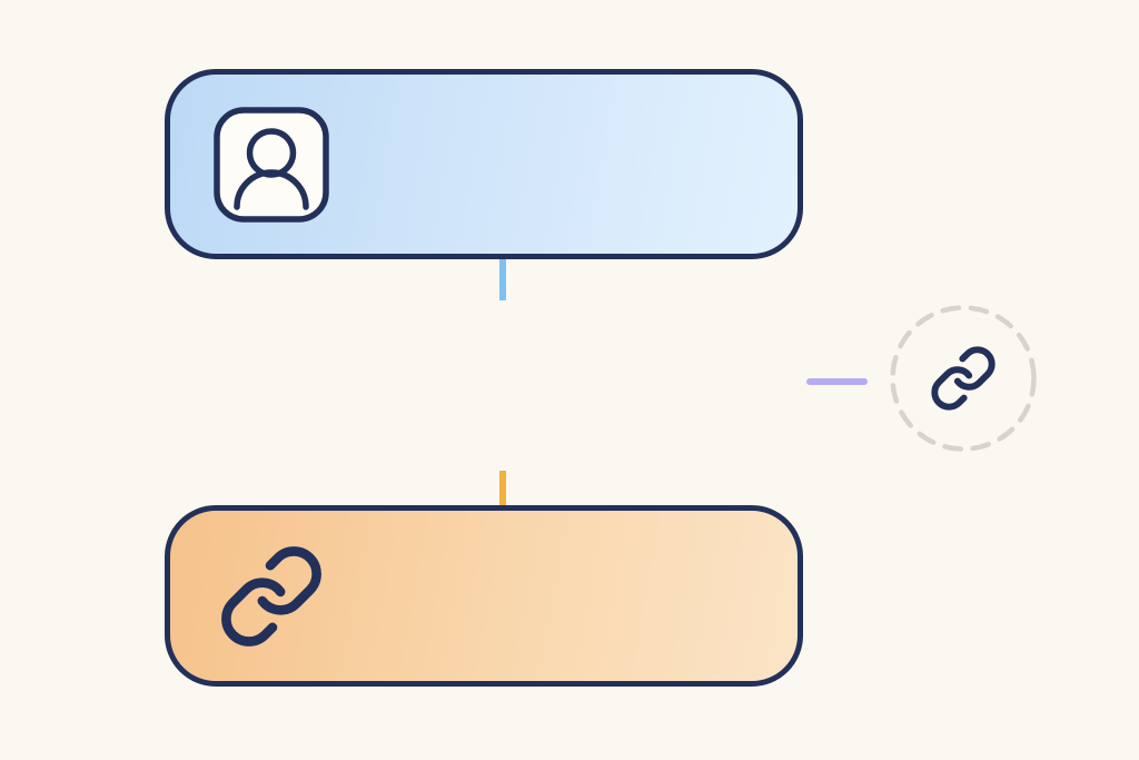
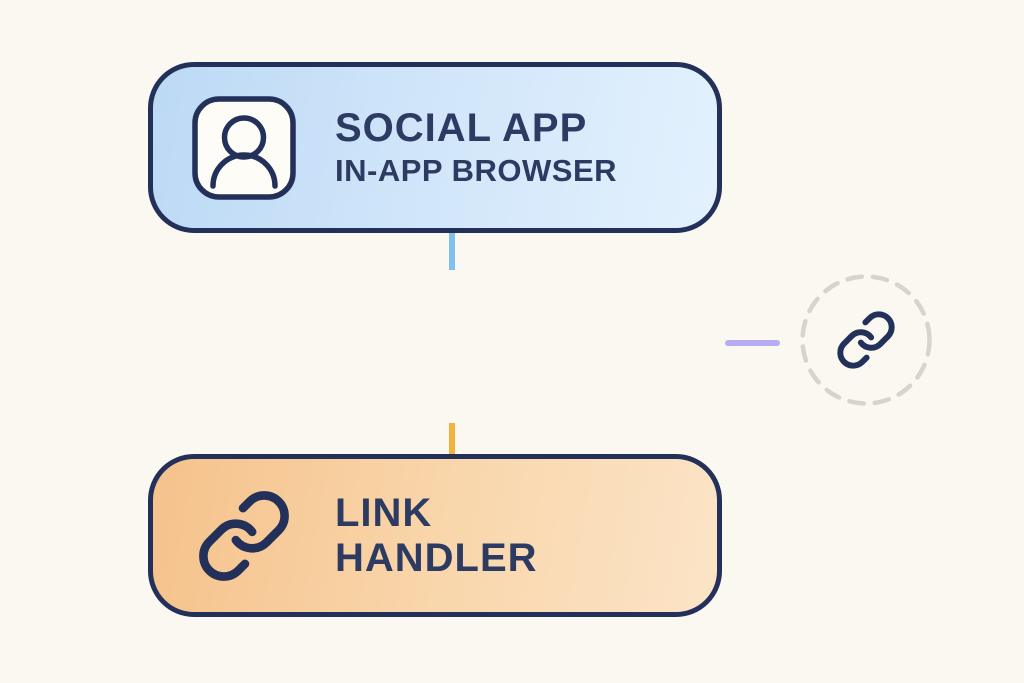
+ SOCIAL APP
+ IN-APP BROWSER
+ LINK
+ HANDLER
